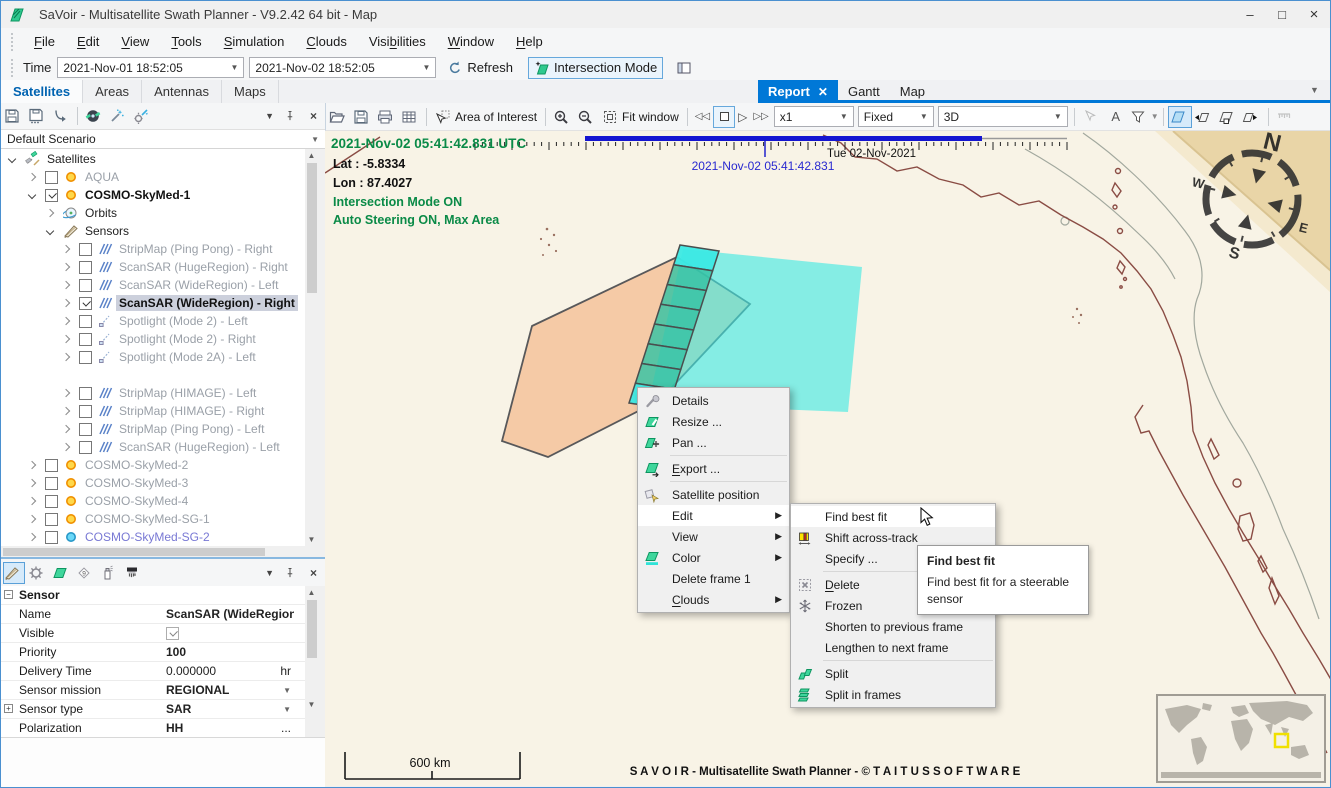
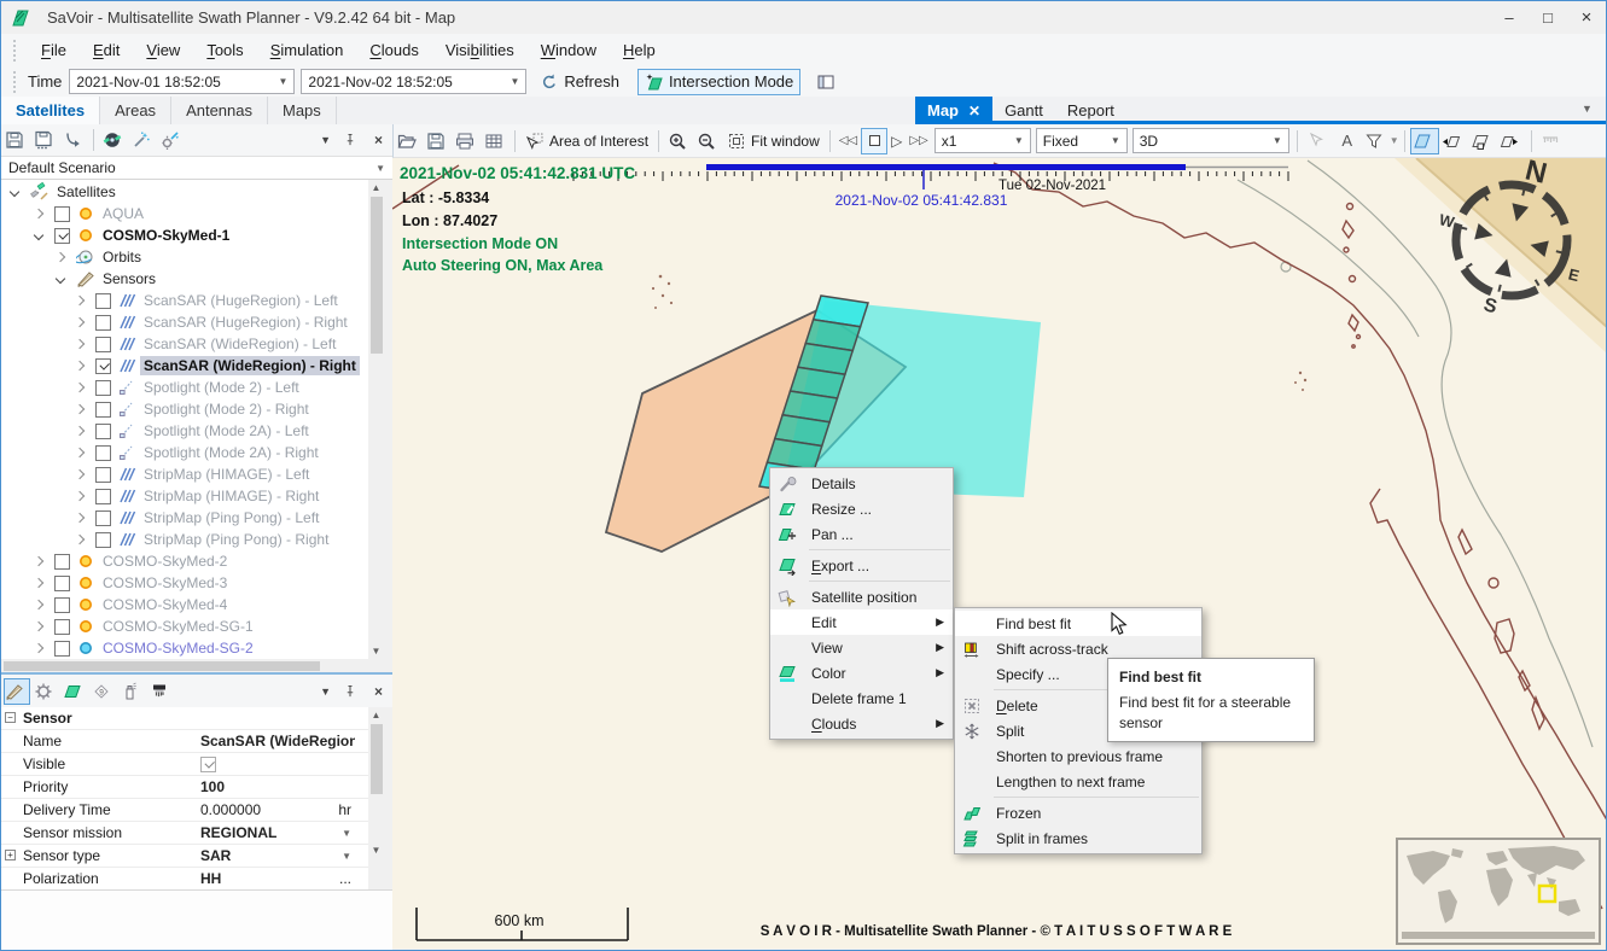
  SaVoir - Multisatellite Swath Planner - V9.2.42 64 bit - Map
  –
  □
  ×
  File
  Edit
  View
  Tools
  Simulation
  Clouds
  Visibilities
  Window
  Help
  Time
  2021-Nov-01 18:52:05
  ▼
  2021-Nov-02 18:52:05
  ▼
  Refresh
  Intersection Mode
  Satellites
  Areas
  Antennas
  Maps
- Report
+ Map
  ✕
  Gantt
- Map
+ Report
  ▼
  ▼
  ×
  Default Scenario
  ▼
  Satellites
  AQUA
  COSMO-SkyMed-1
  Orbits
  Sensors
- StripMap (Ping Pong) - Right
+ ScanSAR (HugeRegion) - Left
  ScanSAR (HugeRegion) - Right
  ScanSAR (WideRegion) - Left
  ScanSAR (WideRegion) - Right
  Spotlight (Mode 2) - Left
  Spotlight (Mode 2) - Right
  Spotlight (Mode 2A) - Left
+ Spotlight (Mode 2A) - Right
  StripMap (HIMAGE) - Left
  StripMap (HIMAGE) - Right
  StripMap (Ping Pong) - Left
- ScanSAR (HugeRegion) - Left
+ StripMap (Ping Pong) - Right
  COSMO-SkyMed-2
  COSMO-SkyMed-3
  COSMO-SkyMed-4
  COSMO-SkyMed-SG-1
  COSMO-SkyMed-SG-2
  ▲
  ▼
  ▼
  ×
  −
  Sensor
  Name
  ScanSAR (WideRegion
  Visible
  Priority
  100
  Delivery Time
  0.000000
  hr
  Sensor mission
  REGIONAL
  ▼
  +
  Sensor type
  SAR
  ▼
  Polarization
  HH
  ...
  ▲
  ▼
  Area of Interest
  Fit window
  ◁◁
  ▷
  ▷▷
  x1
  ▼
  Fixed
  ▼
  3D
  ▼
  A
  ▼
  2021-Nov-02 05:41:42.831
  Tue 02-Nov-2021
  2021-Nov-02 05:41:42.831 UTC
  Lat : -5.8334
  Lon : 87.4027
  Intersection Mode ON
  Auto Steering ON, Max Area
  600 km
  S A V O I R - Multisatellite Swath Planner - © T A I T U S S O F T W A R E
  Details
  Resize ...
  Pan ...
  Export ...
  Satellite position
  Edit
  ▶
  View
  ▶
  Color
  ▶
  Delete frame 1
  Clouds
  ▶
  Find best fit
  Shift across-track
  Specify ...
  Delete
- Frozen
+ Split
  Shorten to previous frame
  Lengthen to next frame
- Split
+ Frozen
  Split in frames
  Find best fit
  Find best fit for a steerable sensor
